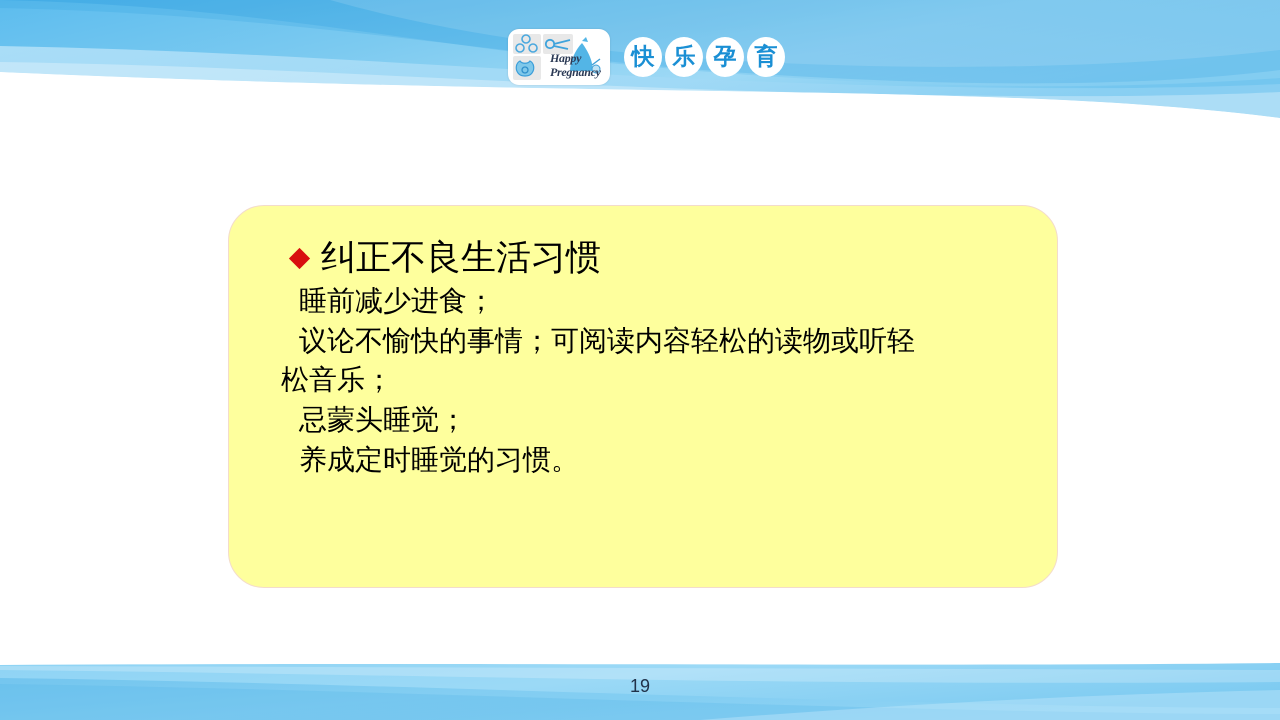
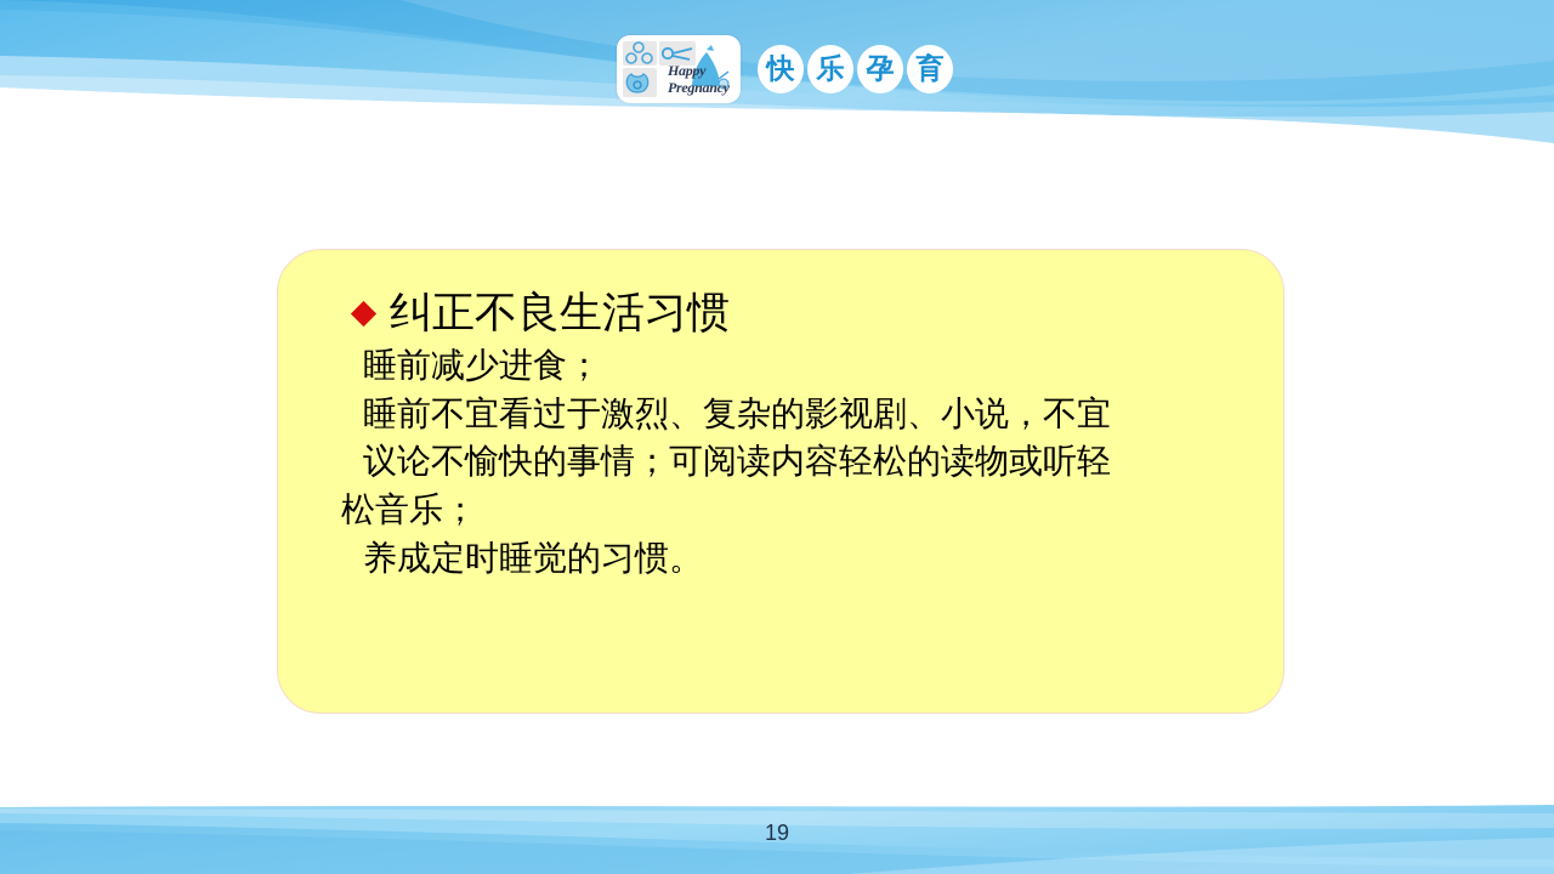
  Happy
  Pregnancy
  快
  乐
  孕
  育
  纠正不良生活习惯
  睡前减少进食；
+ 睡前不宜看过于激烈、复杂的影视剧、小说，不宜
  议论不愉快的事情；可阅读内容轻松的读物或听轻
  松音乐；
- 忌蒙头睡觉；
  养成定时睡觉的习惯。
  19
